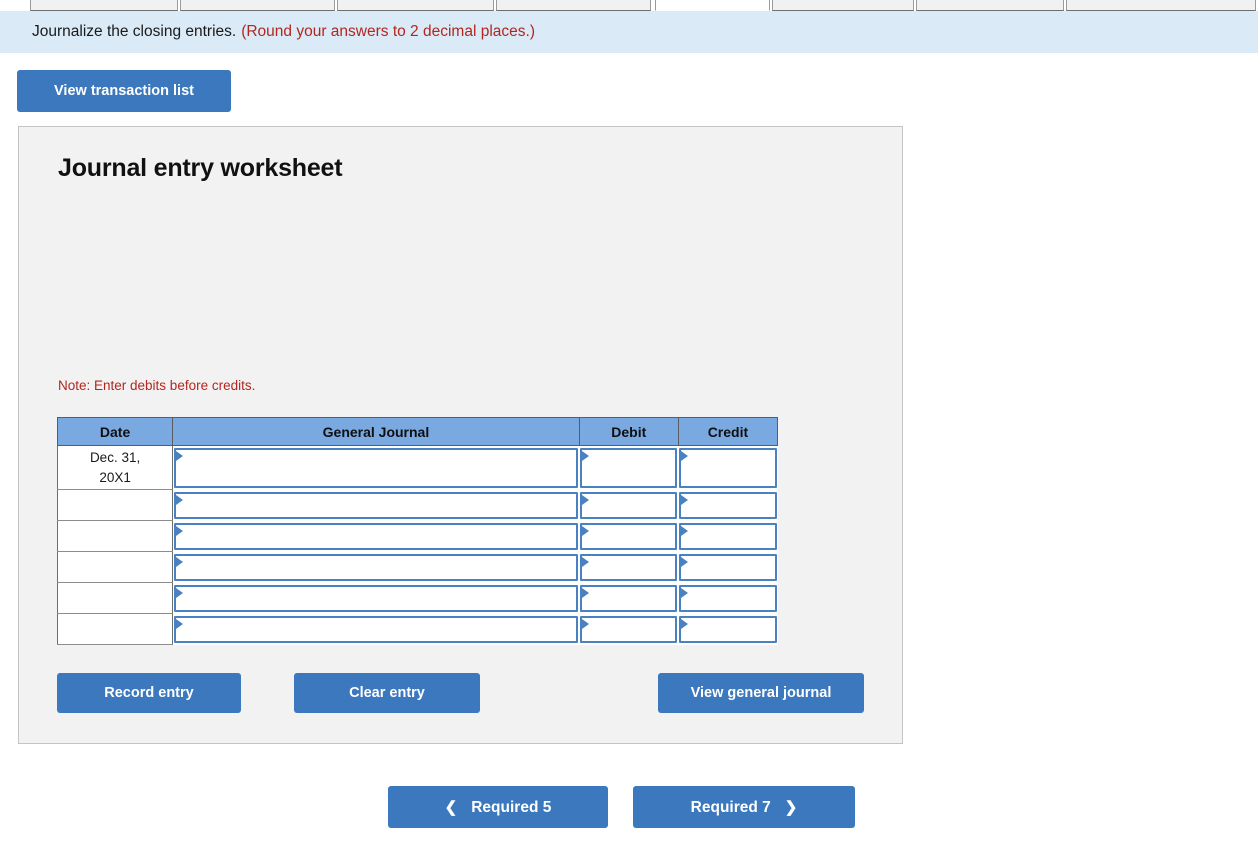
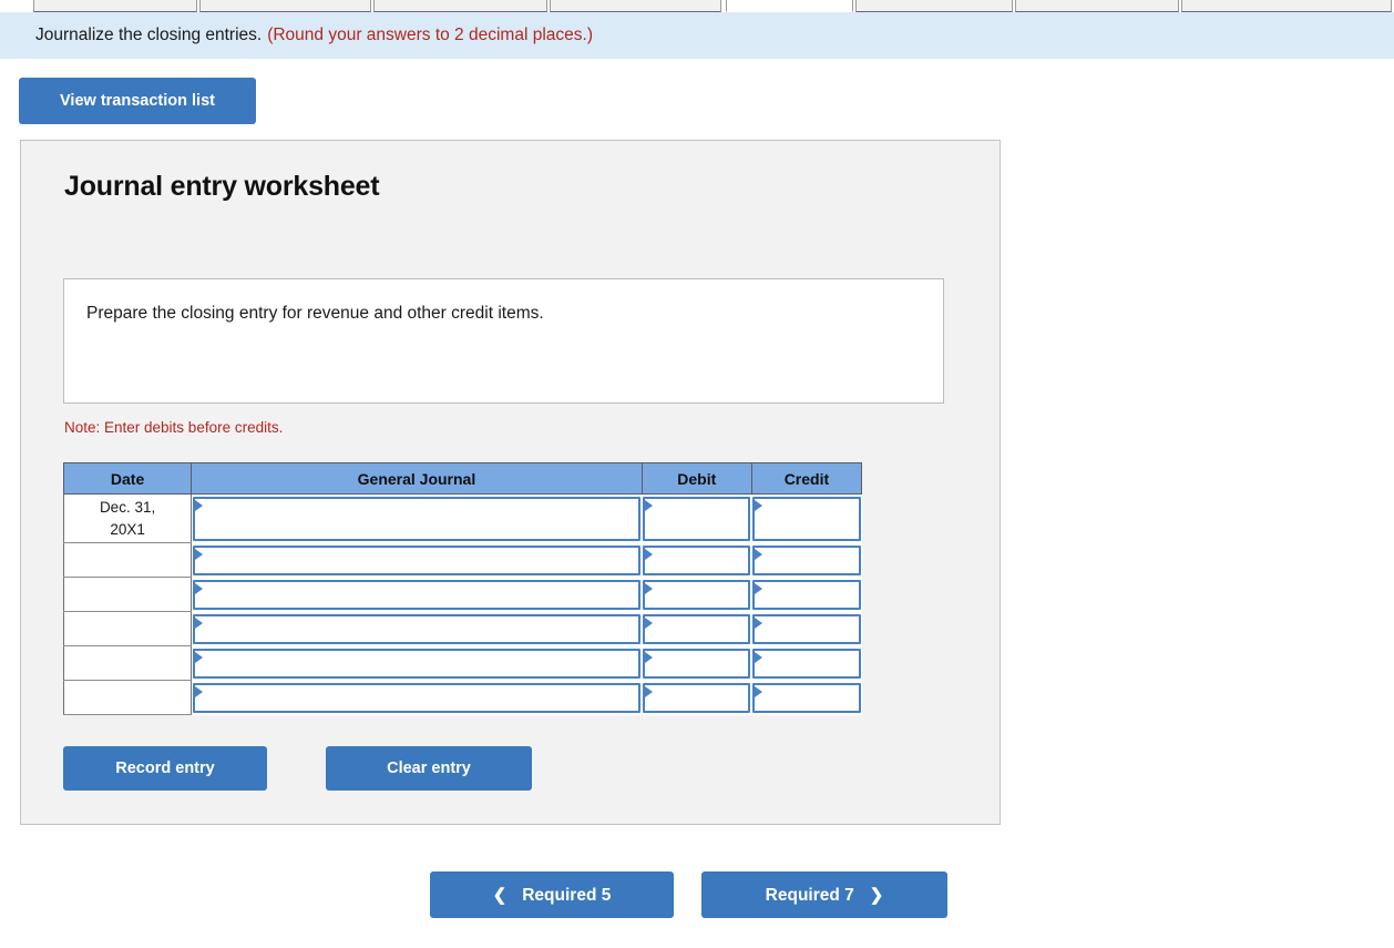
  Journalize the closing entries.
  (Round your answers to 2 decimal places.)
  View transaction list
  Journal entry worksheet
+ Prepare the closing entry for revenue and other credit items.
  Note: Enter debits before credits.
  Date	General Journal	Debit	Credit
  Dec. 31,20X1
  Record entry
  Clear entry
- View general journal
  ❮ Required 5
  Required 7 ❯
